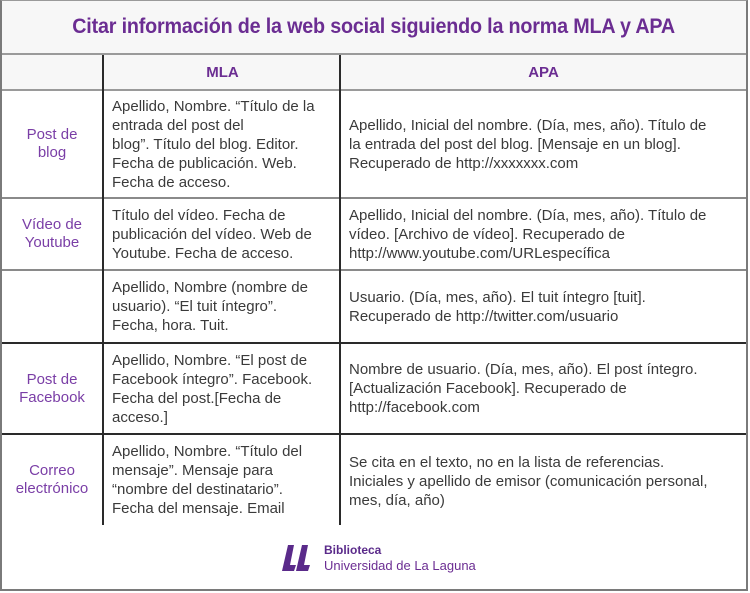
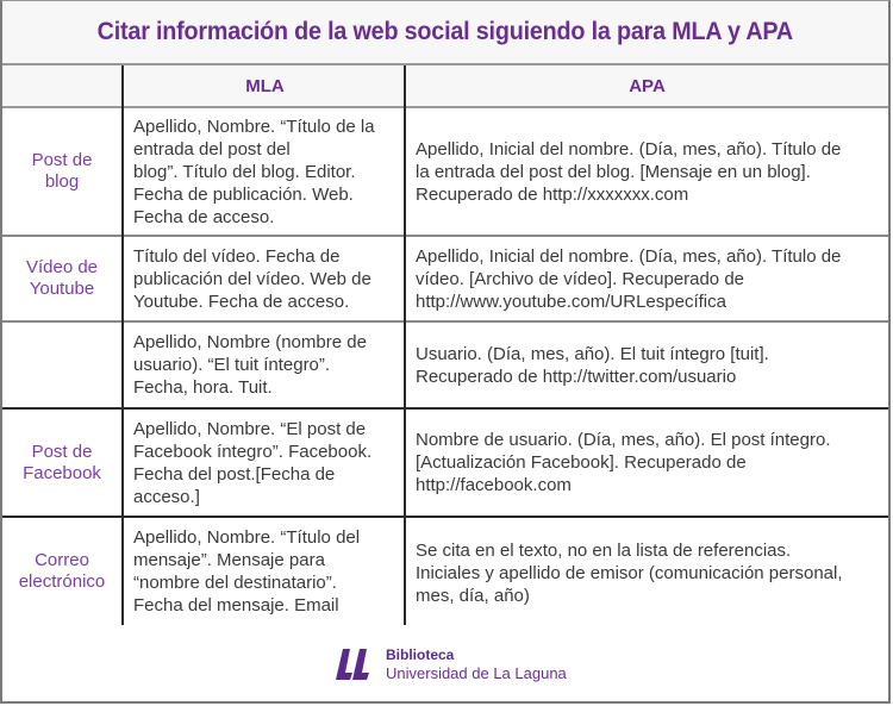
- Citar información de la web social siguiendo la norma MLA y APA
+ Citar información de la web social siguiendo la para MLA y APA
  MLA
  APA
  Post de
  blog
  Apellido, Nombre. “Título de la
  entrada del post del
  blog”. Título del blog. Editor.
  Fecha de publicación. Web.
  Fecha de acceso.
  Apellido, Inicial del nombre. (Día, mes, año). Título de
  la entrada del post del blog. [Mensaje en un blog].
  Recuperado de http://xxxxxxx.com
  Vídeo de
  Youtube
  Título del vídeo. Fecha de
  publicación del vídeo. Web de
  Youtube. Fecha de acceso.
  Apellido, Inicial del nombre. (Día, mes, año). Título de
  vídeo. [Archivo de vídeo]. Recuperado de
  http://www.youtube.com/URLespecífica
  Apellido, Nombre (nombre de
  usuario). “El tuit íntegro”.
  Fecha, hora. Tuit.
  Usuario. (Día, mes, año). El tuit íntegro [tuit].
  Recuperado de http://twitter.com/usuario
  Post de
  Facebook
  Apellido, Nombre. “El post de
  Facebook íntegro”. Facebook.
  Fecha del post.[Fecha de
  acceso.]
  Nombre de usuario. (Día, mes, año). El post íntegro.
  [Actualización Facebook]. Recuperado de
  http://facebook.com
  Correo
  electrónico
  Apellido, Nombre. “Título del
  mensaje”. Mensaje para
  “nombre del destinatario”.
  Fecha del mensaje. Email
  Se cita en el texto, no en la lista de referencias.
  Iniciales y apellido de emisor (comunicación personal,
  mes, día, año)
  Biblioteca
  Universidad de La Laguna
